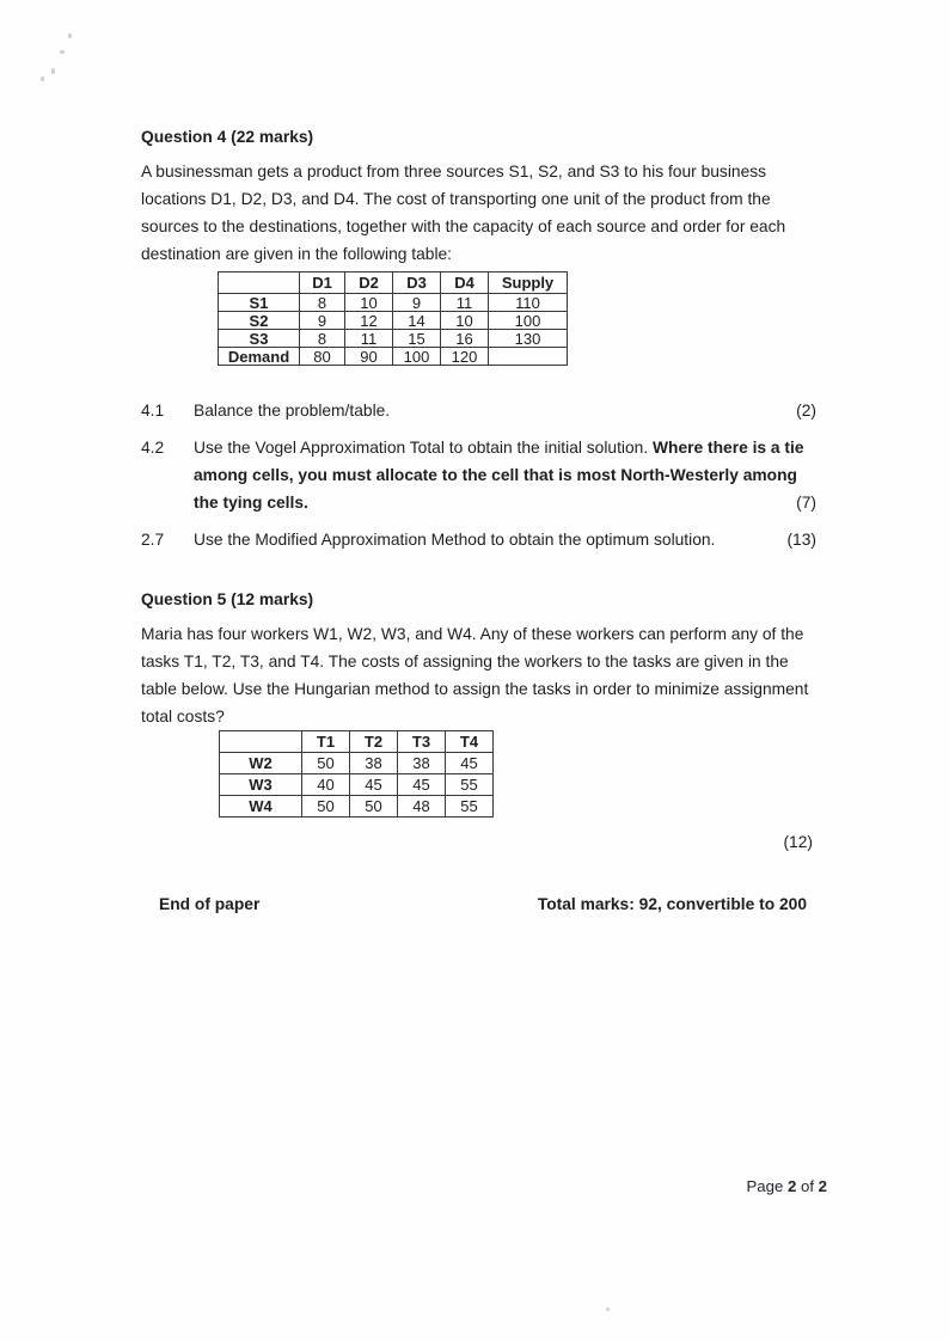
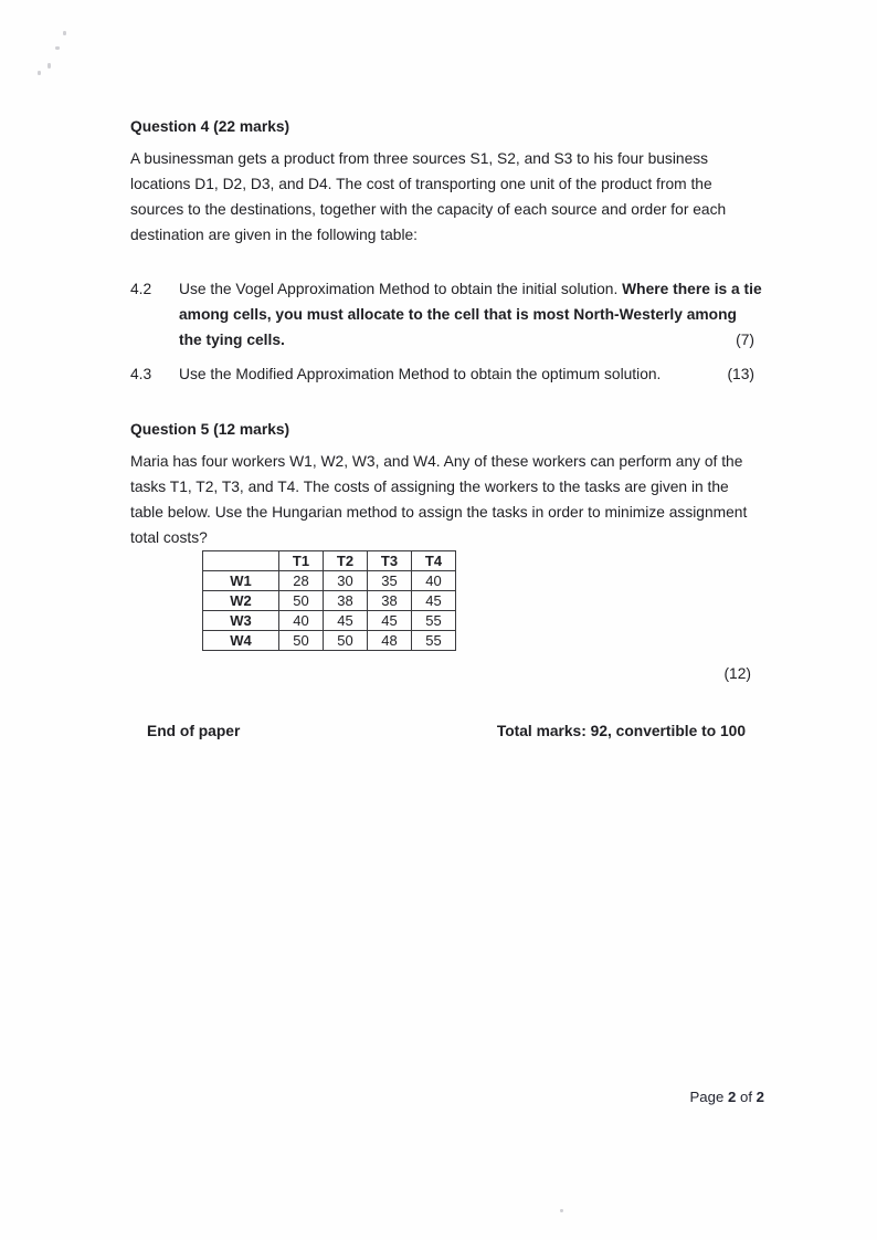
  Question 4 (22 marks)
  A businessman gets a product from three sources S1, S2, and S3 to his four business locations D1, D2, D3, and D4. The cost of transporting one unit of the product from the sources to the destinations, together with the capacity of each source and order for each destination are given in the following table:
- 	D1	D2	D3	D4	Supply
- S1	8	10	9	11	110
- S2	9	12	14	10	100
- S3	8	11	15	16	130
- Demand	80	90	100	120
- 4.1
- Balance the problem/table.
- (2)
  4.2
- Use the Vogel Approximation Total to obtain the initial solution. Where there is a tie among cells, you must allocate to the cell that is most North-Westerly among the tying cells.
+ Use the Vogel Approximation Method to obtain the initial solution. Where there is a tie among cells, you must allocate to the cell that is most North-Westerly among the tying cells.
  (7)
- 2.7
+ 4.3
  Use the Modified Approximation Method to obtain the optimum solution.
  (13)
  Question 5 (12 marks)
  Maria has four workers W1, W2, W3, and W4. Any of these workers can perform any of the tasks T1, T2, T3, and T4. The costs of assigning the workers to the tasks are given in the table below. Use the Hungarian method to assign the tasks in order to minimize assignment total costs?
  	T1	T2	T3	T4
+ W1	28	30	35	40
  W2	50	38	38	45
  W3	40	45	45	55
  W4	50	50	48	55
  (12)
  End of paper
- Total marks: 92, convertible to 200
+ Total marks: 92, convertible to 100
  Page 2 of 2
